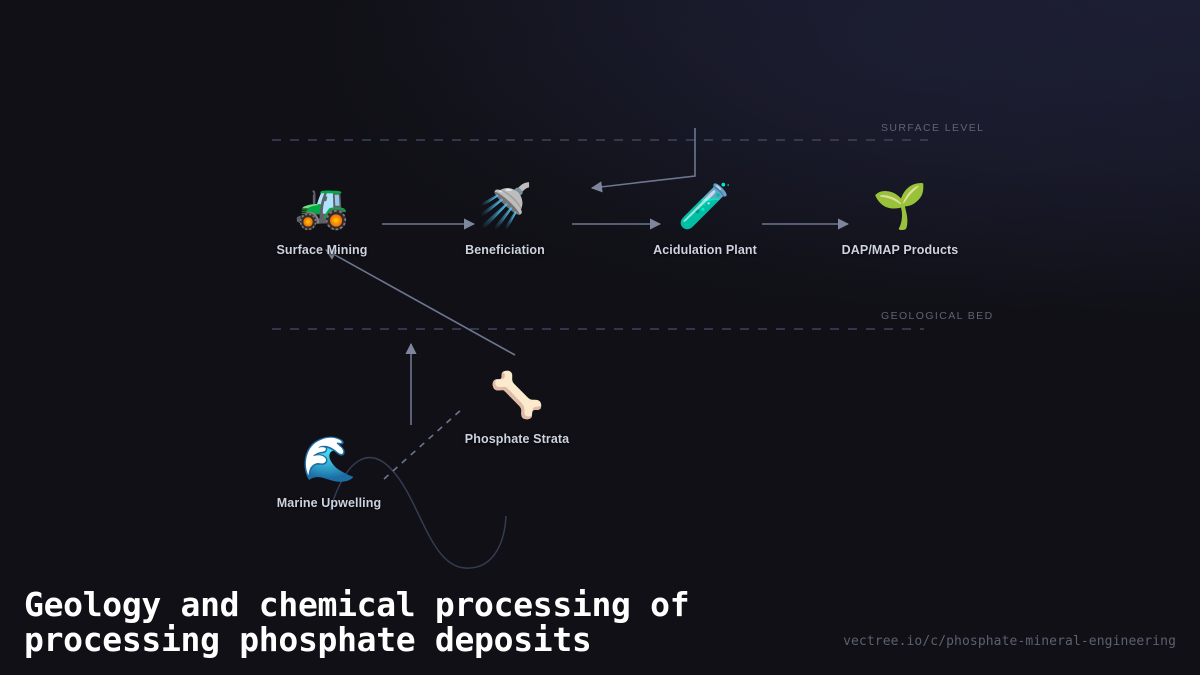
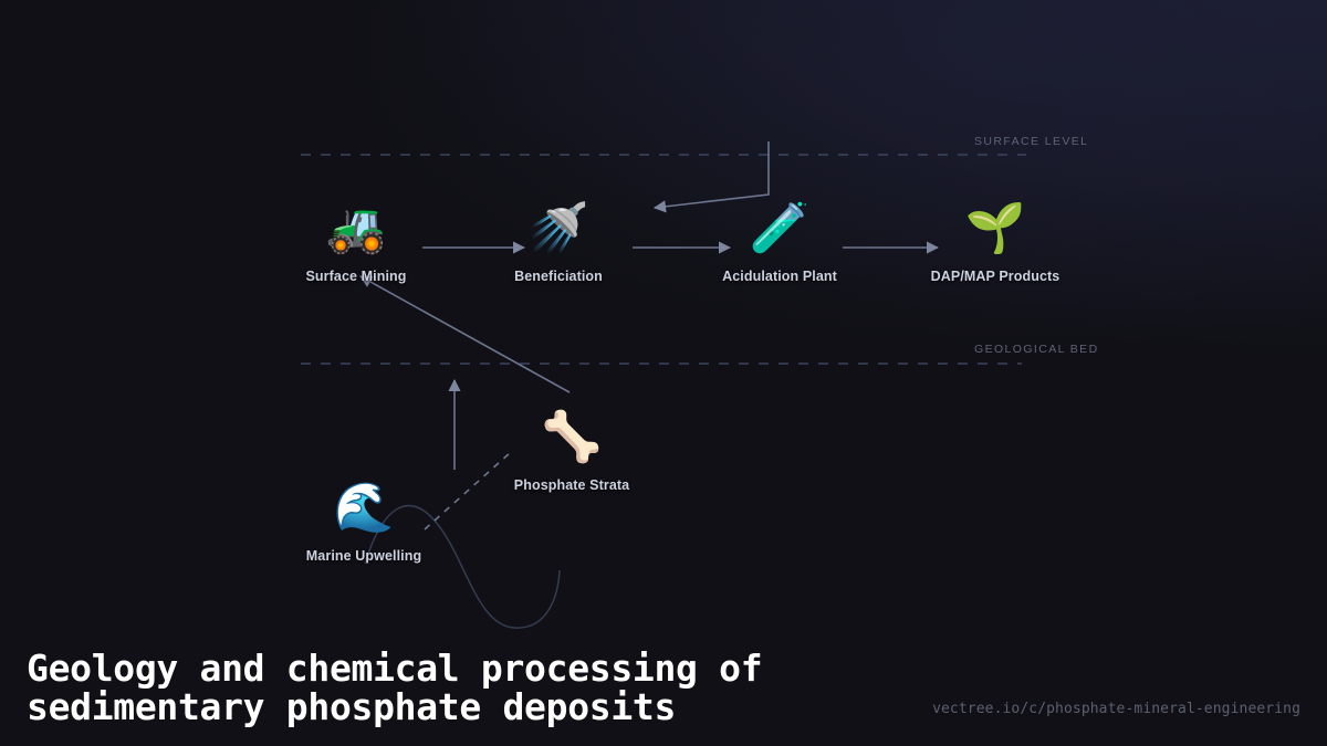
  SURFACE LEVEL
  GEOLOGICAL BED
  🚜
  Surface Mining
  🚿
  Beneficiation
  🧪
  Acidulation Plant
  🌱
  DAP/MAP Products
  🦴
  Phosphate Strata
  🌊
  Marine Upwelling
- Geology and chemical processing of processing phosphate deposits
+ Geology and chemical processing of sedimentary phosphate deposits
  vectree.io/c/phosphate-mineral-engineering
